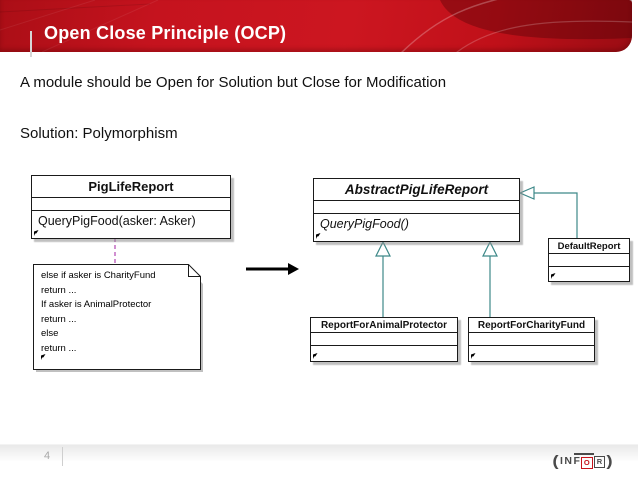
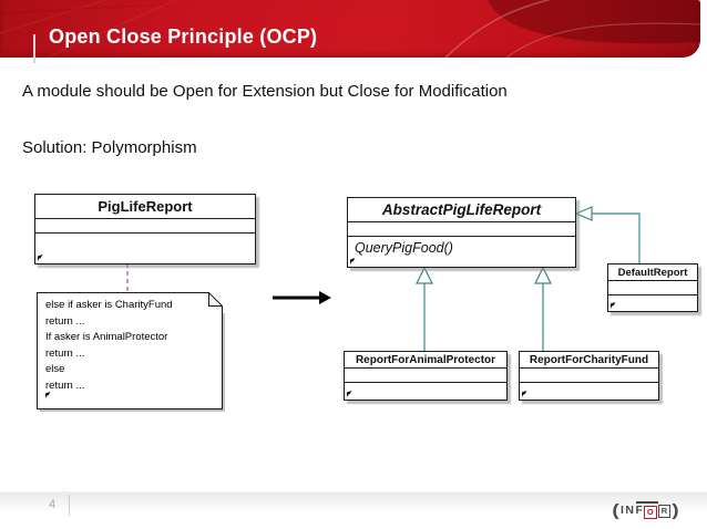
  Open Close Principle (OCP)
- A module should be Open for Solution but Close for Modification
+ A module should be Open for Extension but Close for Modification
  Solution: Polymorphism
  PigLifeReport
- QueryPigFood(asker: Asker)
  else if asker is CharityFund
  return ...
  If asker is AnimalProtector
  return ...
  else
  return ...
  AbstractPigLifeReport
  QueryPigFood()
  DefaultReport
  ReportForAnimalProtector
  ReportForCharityFund
  4
  (
  IN
  F
  O
  R
  )
